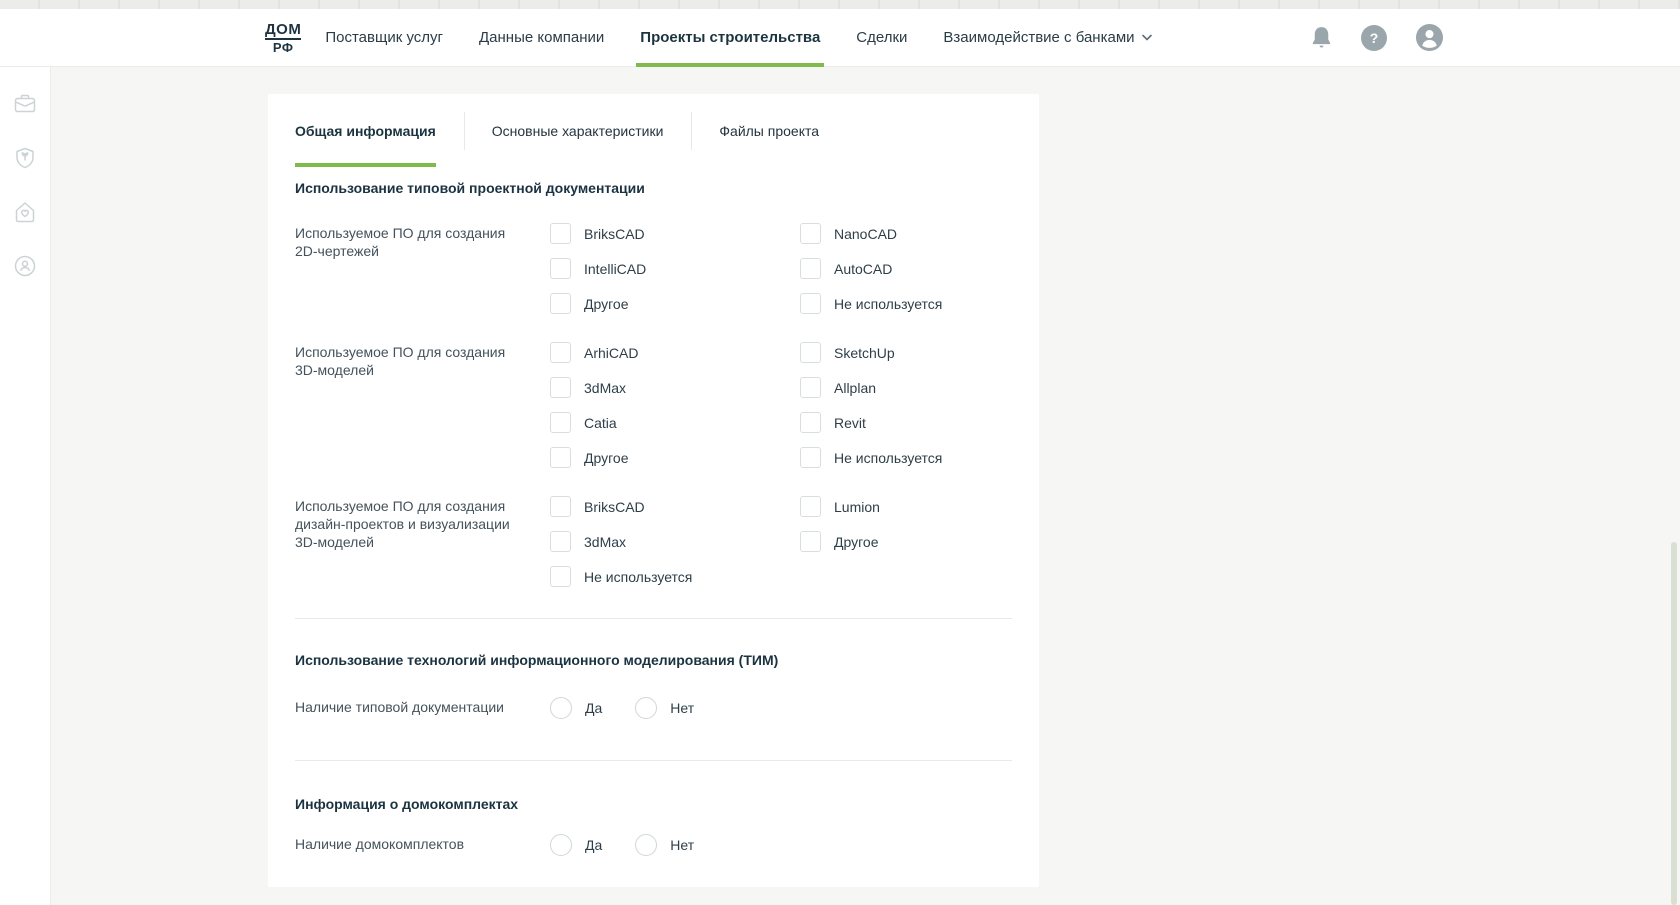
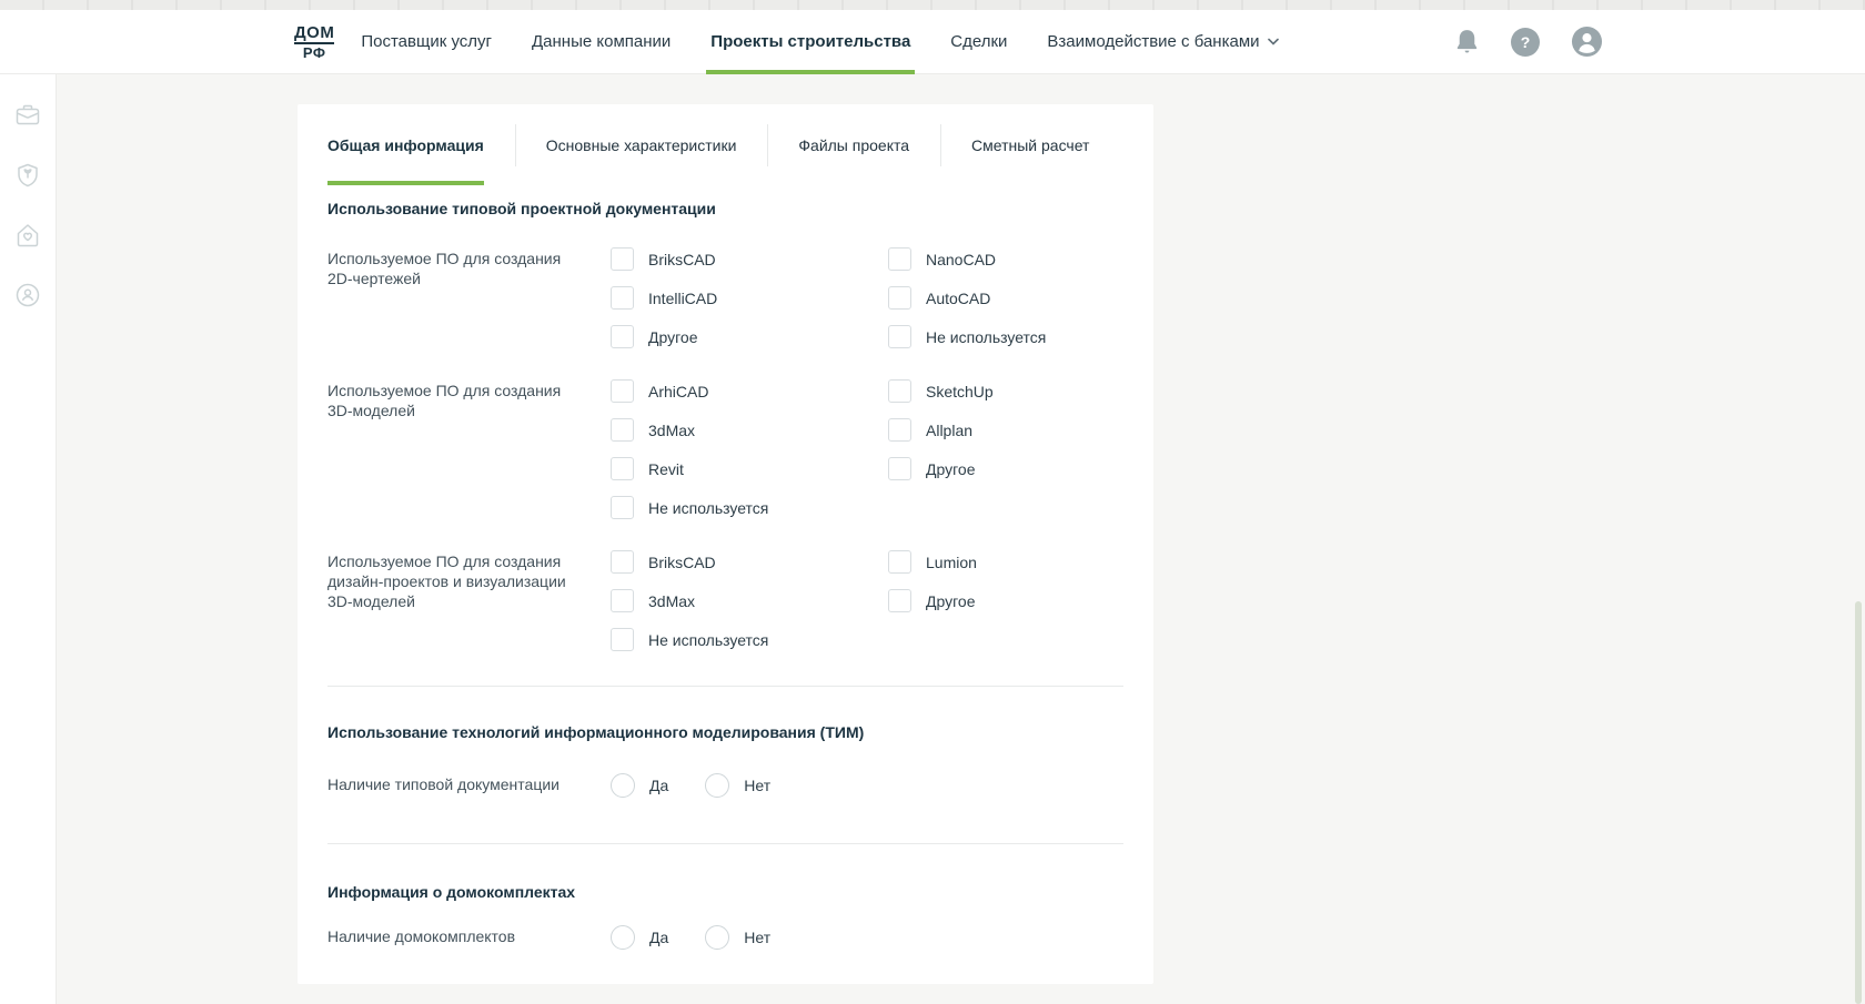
  ДОМ
  РФ
  Поставщик услуг
  Данные компании
  Проекты строительства
  Сделки
  Взаимодействие с банками
  ?
  Общая информация
  Основные характеристики
  Файлы проекта
+ Сметный расчет
  Использование типовой проектной документации
  Используемое ПО для создания 2D-чертежей
  BriksCAD
  NanoCAD
  IntelliCAD
  AutoCAD
  Другое
  Не используется
  Используемое ПО для создания 3D-моделей
  ArhiCAD
  SketchUp
  3dMax
  Allplan
- Catia
  Revit
  Другое
  Не используется
  Используемое ПО для создания дизайн-проектов и визуализации 3D-моделей
  BriksCAD
  Lumion
  3dMax
  Другое
  Не используется
  Использование технологий информационного моделирования (ТИМ)
  Наличие типовой документации
  Да
  Нет
  Информация о домокомплектах
  Наличие домокомплектов
  Да
  Нет
